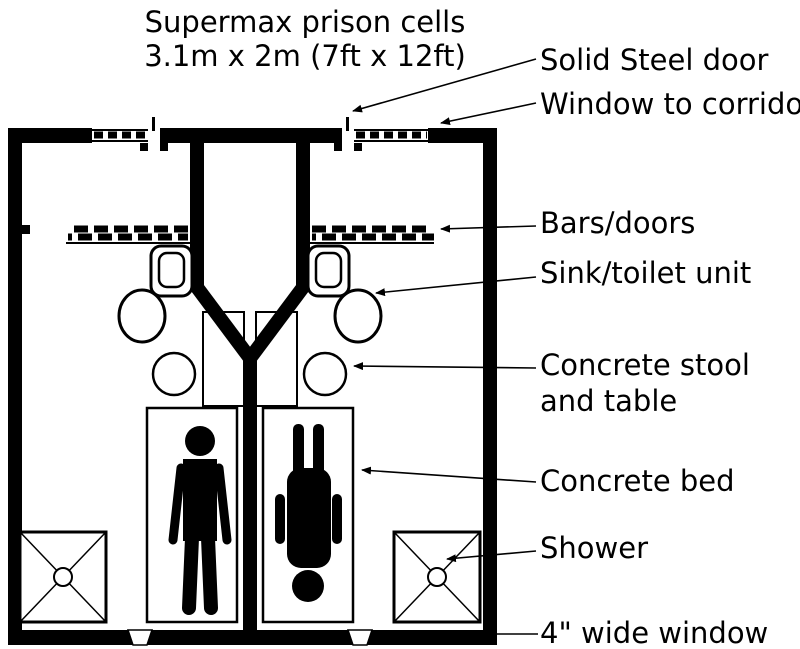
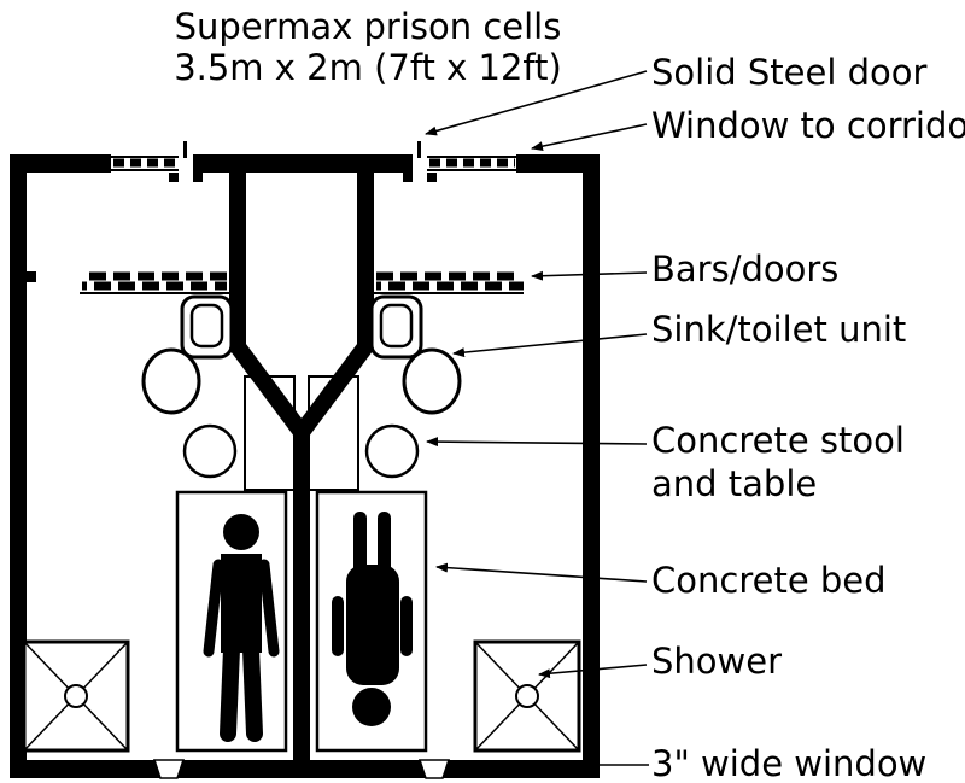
  Supermax prison cells
- 3.1m x 2m (7ft x 12ft)
+ 3.5m x 2m (7ft x 12ft)
  Solid Steel door
  Window to corrido
  Bars/doors
  Sink/toilet unit
  Concrete stool
  and table
  Concrete bed
  Shower
- 4" wide window
+ 3" wide window
